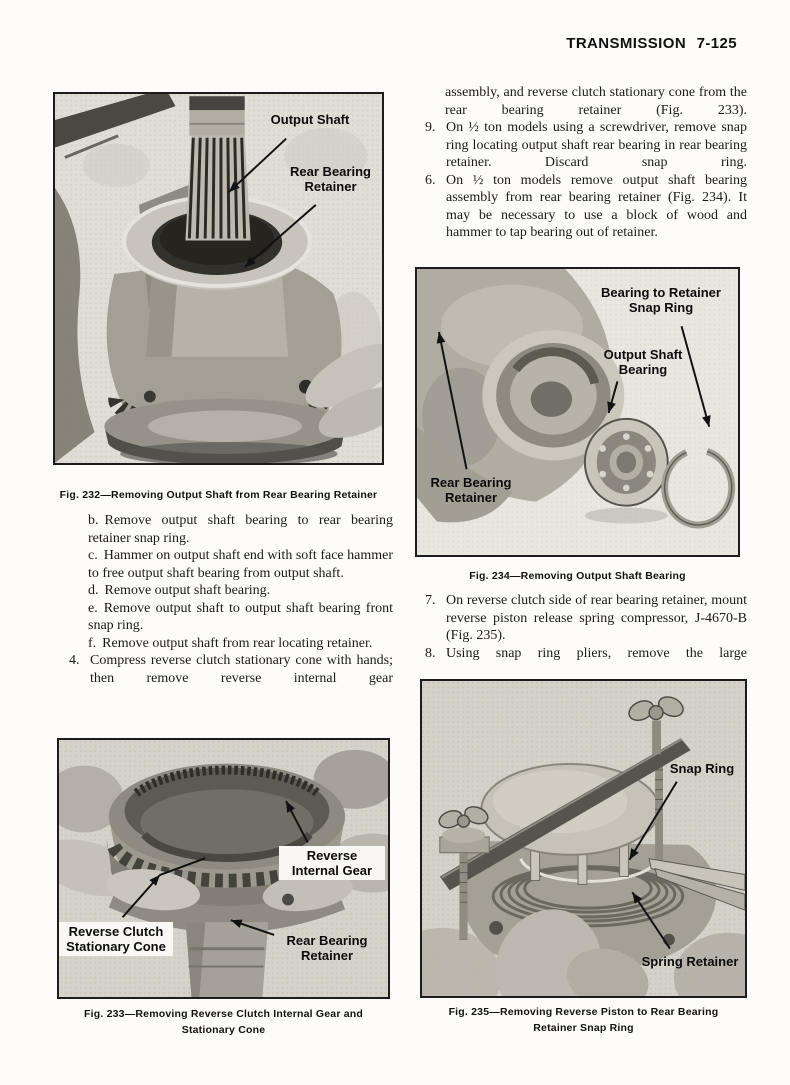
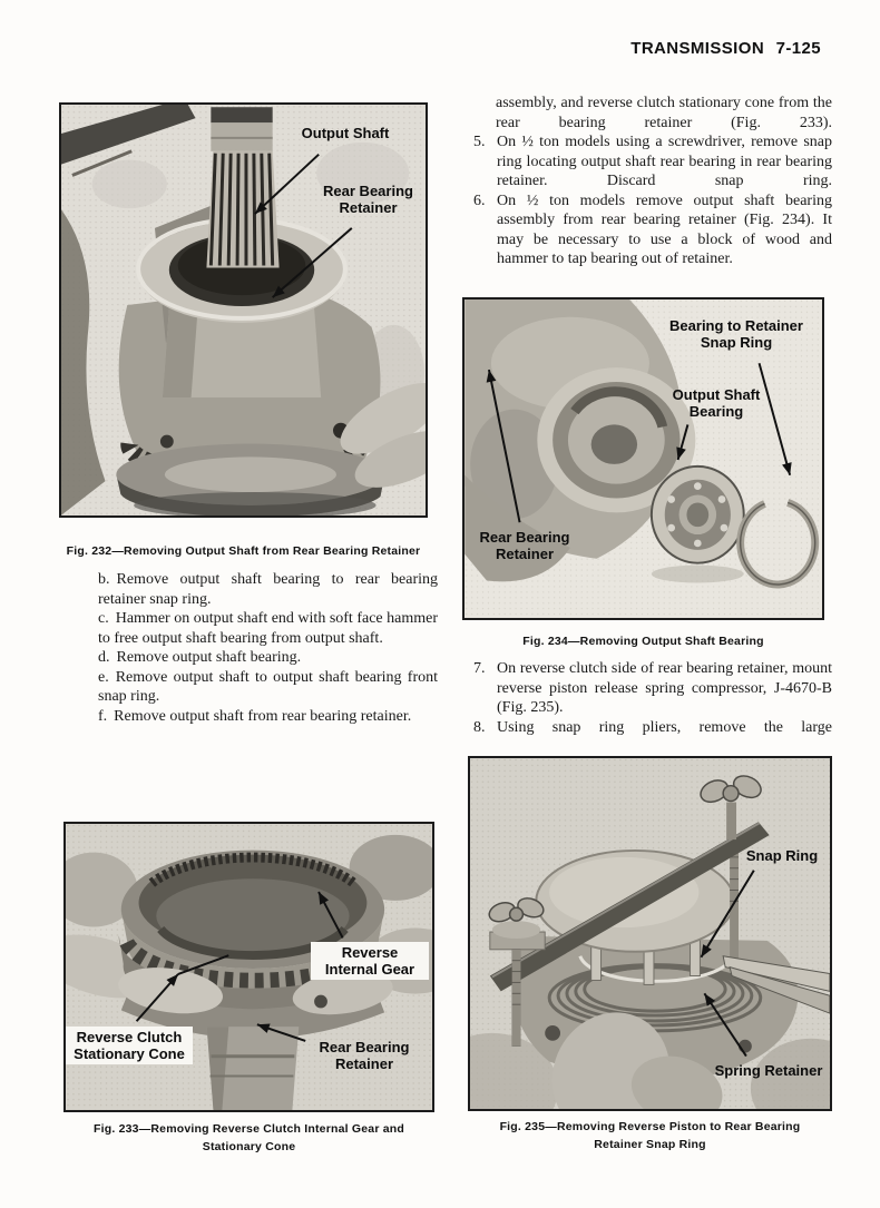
  TRANSMISSION 7-125
  Output Shaft
  Rear Bearing
  Retainer
  Fig. 232—Removing Output Shaft from Rear Bearing Retainer
  b. Remove output shaft bearing to rear bearing retainer snap ring.
  c. Hammer on output shaft end with soft face hammer to free output shaft bearing from output shaft.
  d. Remove output shaft bearing.
  e. Remove output shaft to output shaft bearing front snap ring.
- f. Remove output shaft from rear locating retainer.
+ f. Remove output shaft from rear bearing retainer.
- 4. Compress reverse clutch stationary cone with hands; then remove reverse internal gear
  Reverse
  Internal Gear
  Reverse Clutch
  Stationary Cone
  Rear Bearing
  Retainer
  Fig. 233—Removing Reverse Clutch Internal Gear and
  Stationary Cone
  assembly, and reverse clutch stationary cone from the rear bearing retainer (Fig. 233).
- 9. On ½ ton models using a screwdriver, remove snap ring locating output shaft rear bearing in rear bearing retainer. Discard snap ring.
+ 5. On ½ ton models using a screwdriver, remove snap ring locating output shaft rear bearing in rear bearing retainer. Discard snap ring.
  6. On ½ ton models remove output shaft bearing assembly from rear bearing retainer (Fig. 234). It may be necessary to use a block of wood and hammer to tap bearing out of retainer.
  Bearing to Retainer
  Snap Ring
  Output Shaft
  Bearing
  Rear Bearing
  Retainer
  Fig. 234—Removing Output Shaft Bearing
  7. On reverse clutch side of rear bearing retainer, mount reverse piston release spring compressor, J-4670-B (Fig. 235).
  8. Using snap ring pliers, remove the large
  Snap Ring
  Spring Retainer
  Fig. 235—Removing Reverse Piston to Rear Bearing
  Retainer Snap Ring
